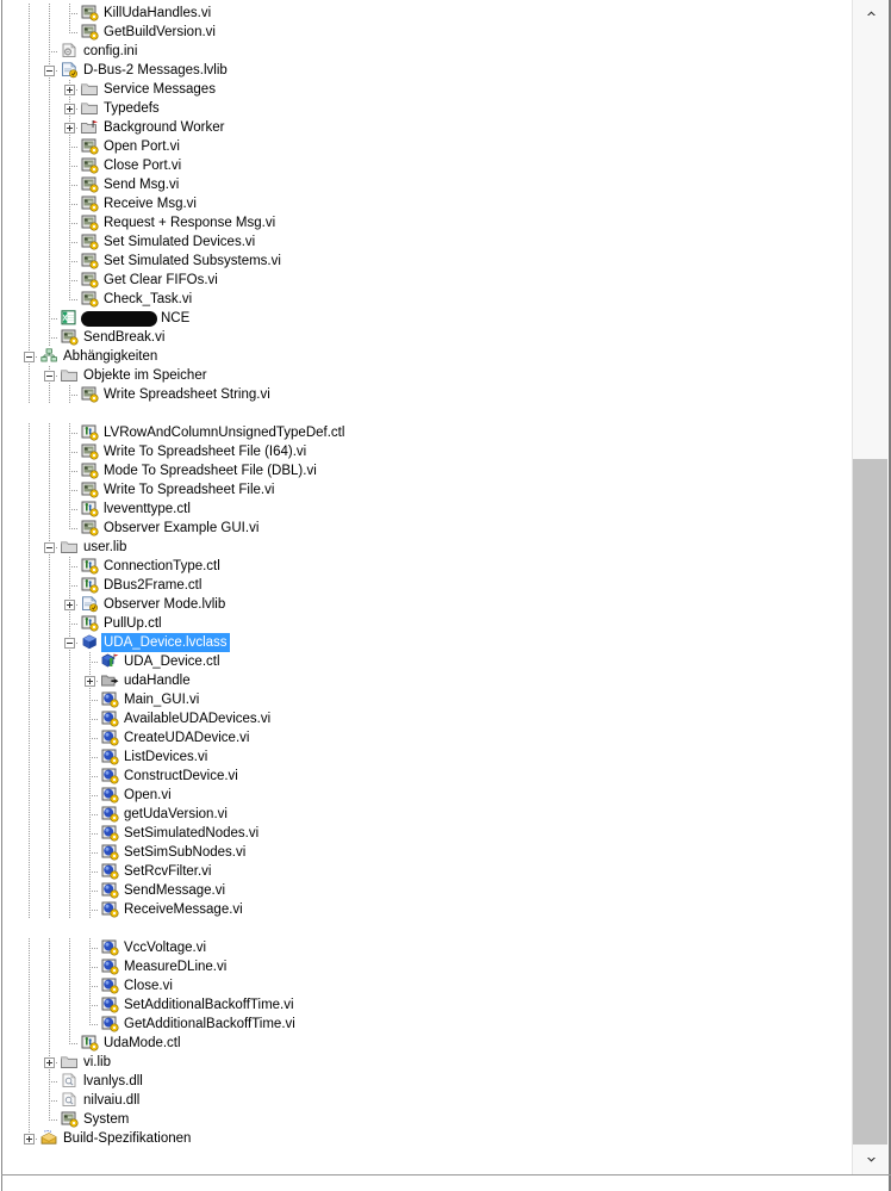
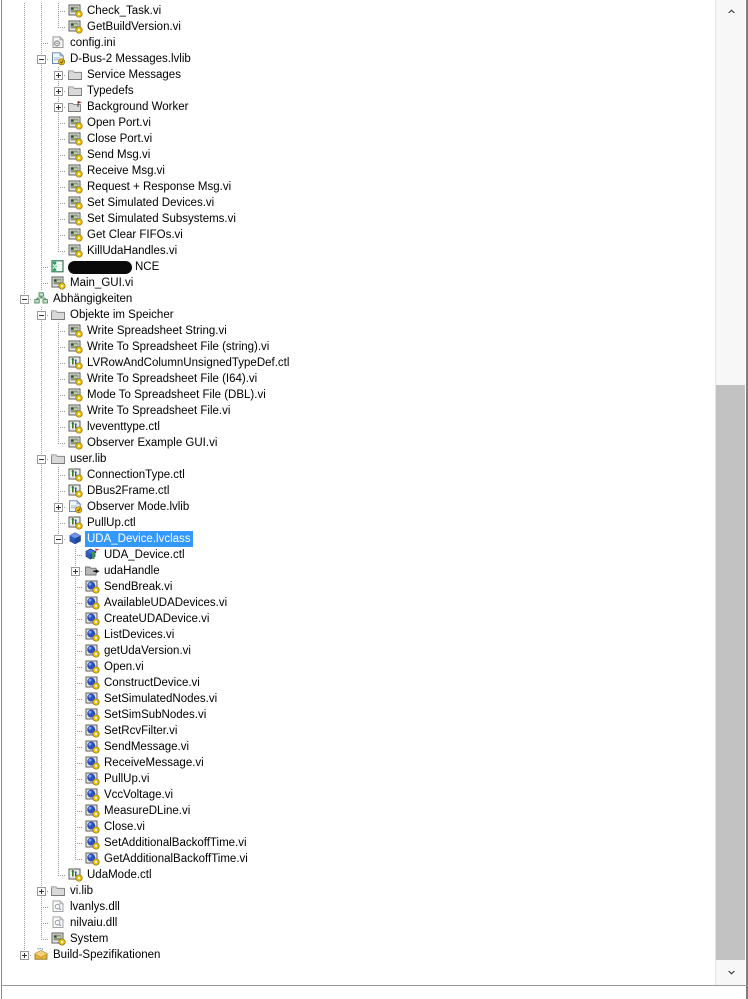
- KillUdaHandles.vi
+ Check_Task.vi
  GetBuildVersion.vi
  config.ini
  D-Bus-2 Messages.lvlib
  Service Messages
  Typedefs
  Background Worker
  Open Port.vi
  Close Port.vi
  Send Msg.vi
  Receive Msg.vi
  Request + Response Msg.vi
  Set Simulated Devices.vi
  Set Simulated Subsystems.vi
  Get Clear FIFOs.vi
- Check_Task.vi
+ KillUdaHandles.vi
  NCE
- SendBreak.vi
+ Main_GUI.vi
  Abhängigkeiten
  Objekte im Speicher
  Write Spreadsheet String.vi
+ Write To Spreadsheet File (string).vi
  LVRowAndColumnUnsignedTypeDef.ctl
  Write To Spreadsheet File (I64).vi
  Mode To Spreadsheet File (DBL).vi
  Write To Spreadsheet File.vi
  lveventtype.ctl
  Observer Example GUI.vi
  user.lib
  ConnectionType.ctl
  DBus2Frame.ctl
  Observer Mode.lvlib
  PullUp.ctl
  UDA_Device.lvclass
  UDA_Device.ctl
  udaHandle
- Main_GUI.vi
+ SendBreak.vi
  AvailableUDADevices.vi
  CreateUDADevice.vi
  ListDevices.vi
- ConstructDevice.vi
+ getUdaVersion.vi
  Open.vi
- getUdaVersion.vi
+ ConstructDevice.vi
  SetSimulatedNodes.vi
  SetSimSubNodes.vi
  SetRcvFilter.vi
  SendMessage.vi
  ReceiveMessage.vi
+ PullUp.vi
  VccVoltage.vi
  MeasureDLine.vi
  Close.vi
  SetAdditionalBackoffTime.vi
  GetAdditionalBackoffTime.vi
  UdaMode.ctl
  vi.lib
  lvanlys.dll
  nilvaiu.dll
  System
  Build-Spezifikationen
